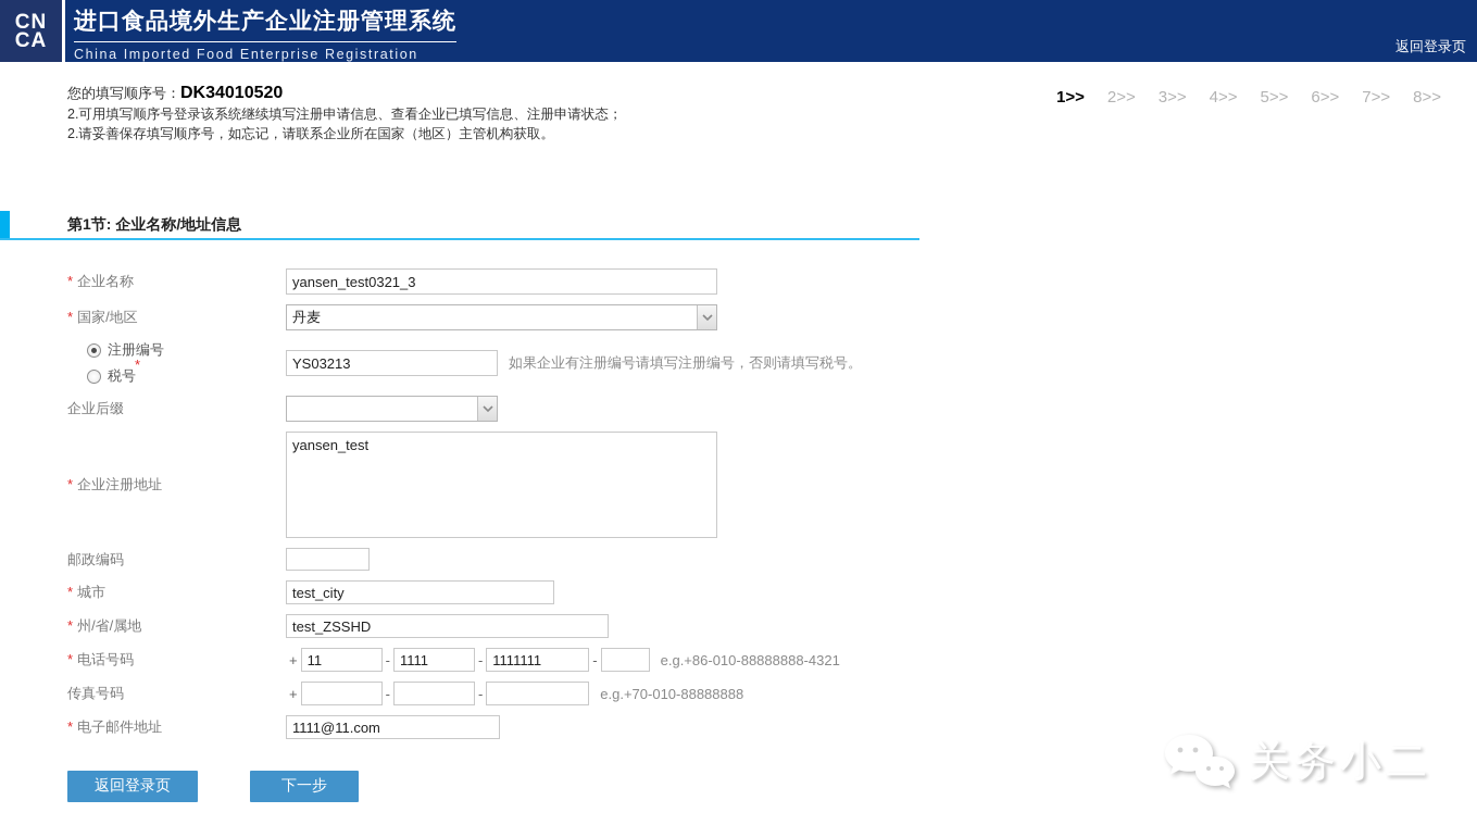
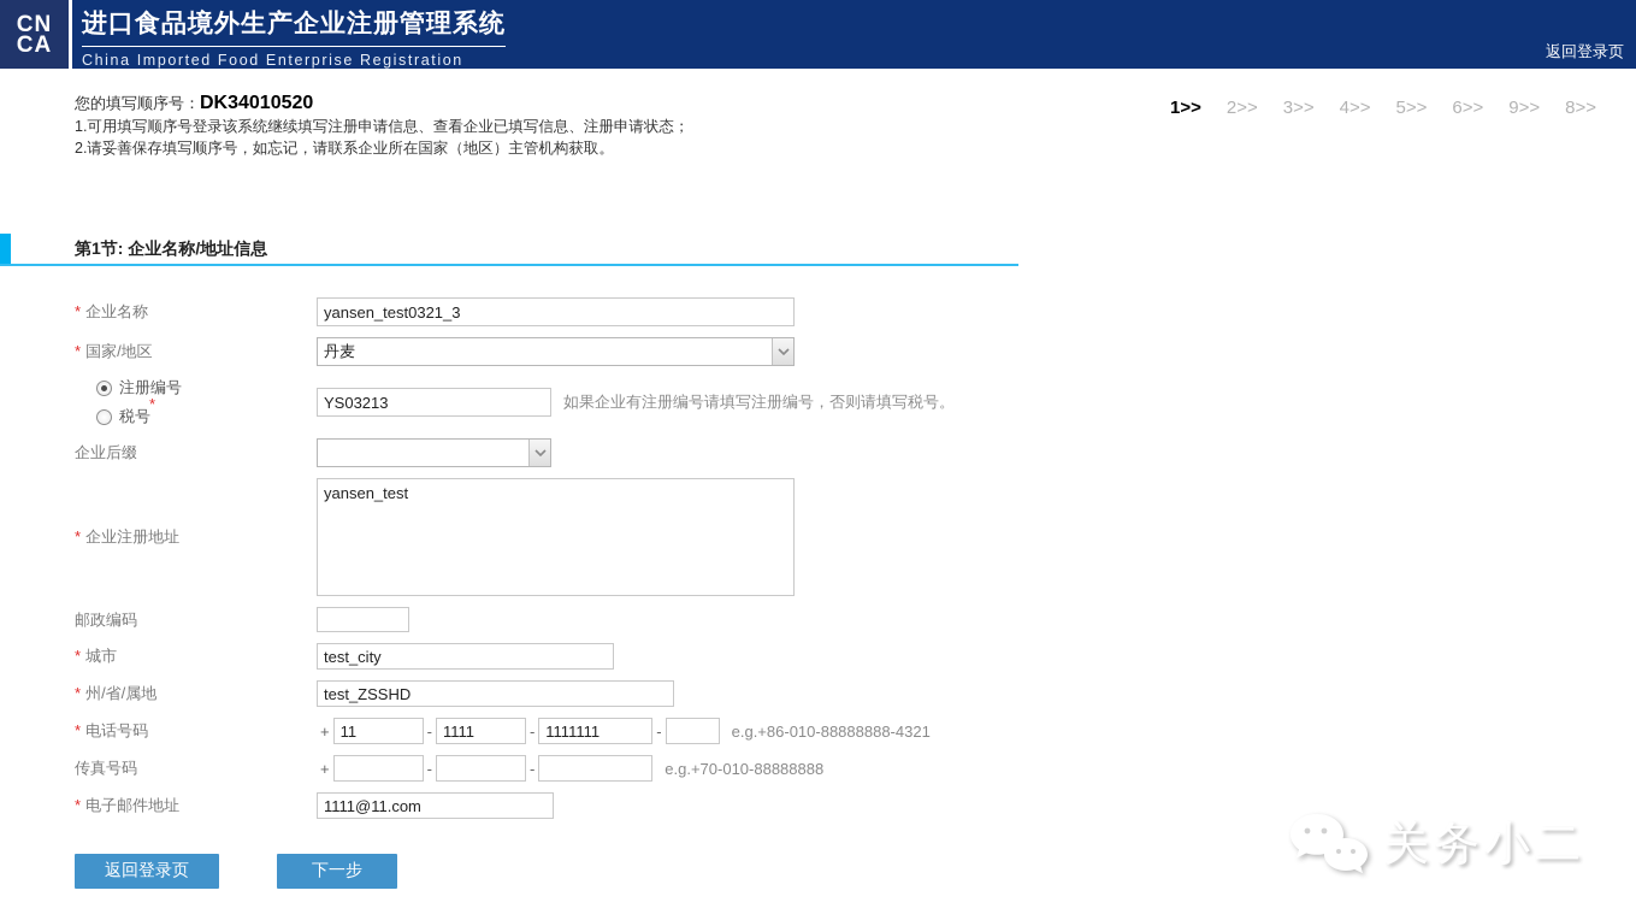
  CN
  CA
  进口食品境外生产企业注册管理系统
  China Imported Food Enterprise Registration
  返回登录页
  您的填写顺序号：DK34010520
- 2.可用填写顺序号登录该系统继续填写注册申请信息、查看企业已填写信息、注册申请状态；
+ 1.可用填写顺序号登录该系统继续填写注册申请信息、查看企业已填写信息、注册申请状态；
  2.请妥善保存填写顺序号，如忘记，请联系企业所在国家（地区）主管机构获取。
  1>>
  2>>
  3>>
  4>>
  5>>
  6>>
- 7>>
+ 9>>
  8>>
  第1节: 企业名称/地址信息
  * 企业名称
  yansen_test0321_3
  * 国家/地区
  丹麦
  *
  注册编号
  税号
  YS03213
  如果企业有注册编号请填写注册编号，否则请填写税号。
  企业后缀
  * 企业注册地址
  yansen_test
  邮政编码
  * 城市
  test_city
  * 州/省/属地
  test_ZSSHD
  * 电话号码
  +
  11
  -
  1111
  -
  1111111
  -
  e.g.+86-010-88888888-4321
  传真号码
  +
  -
  -
  e.g.+70-010-88888888
  * 电子邮件地址
  1111@11.com
  返回登录页
  下一步
  关务小二
